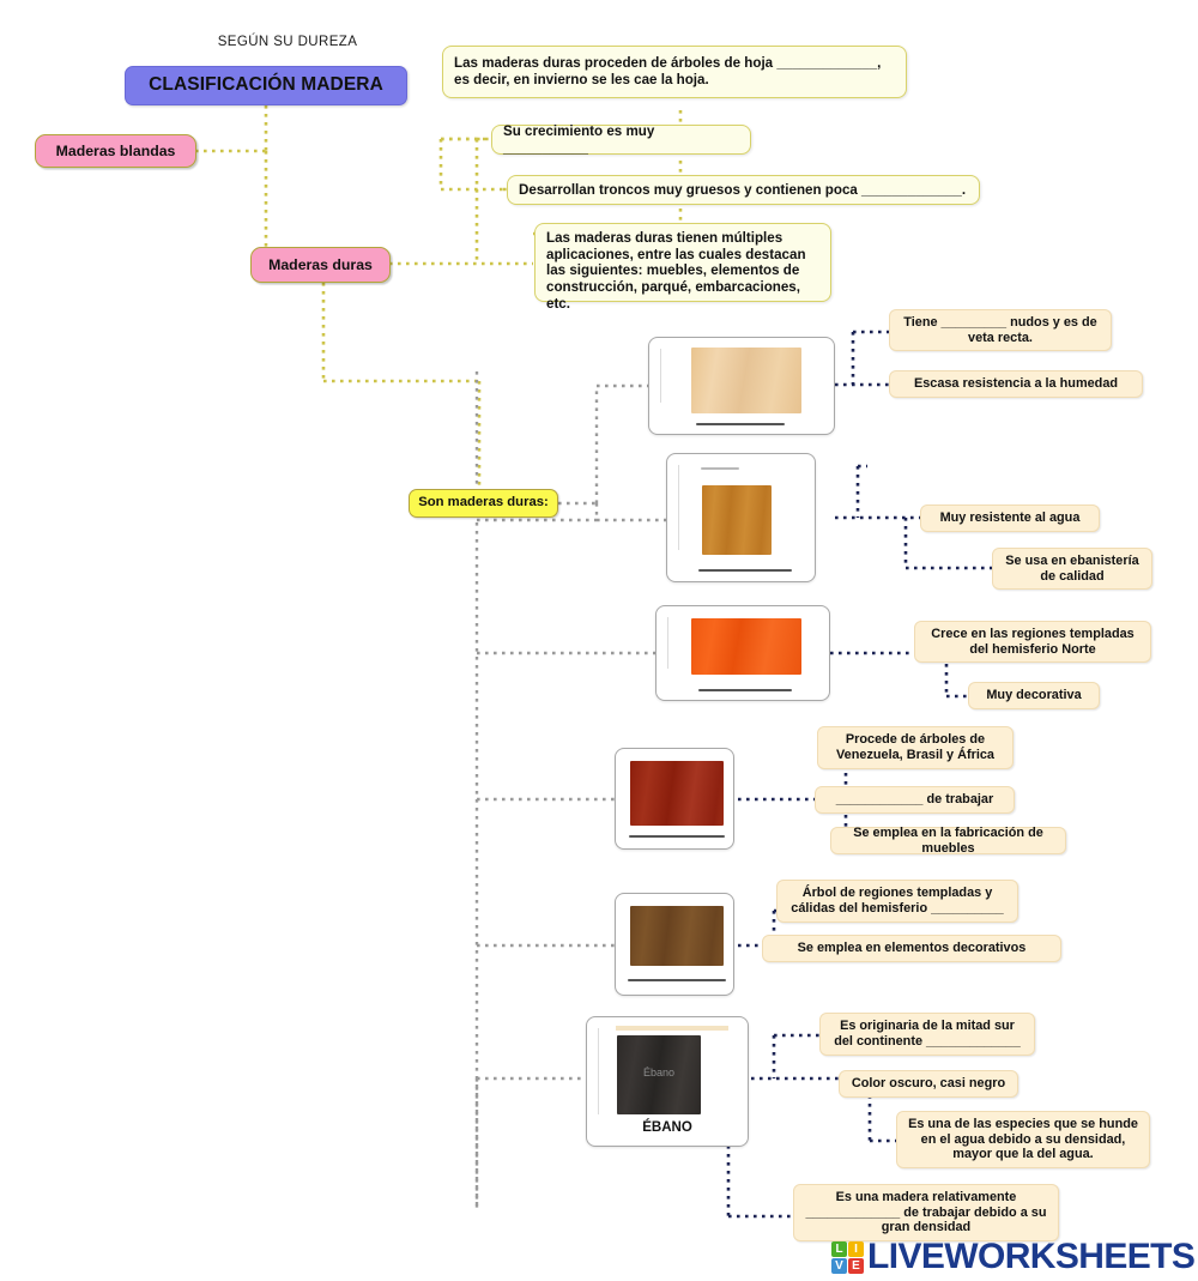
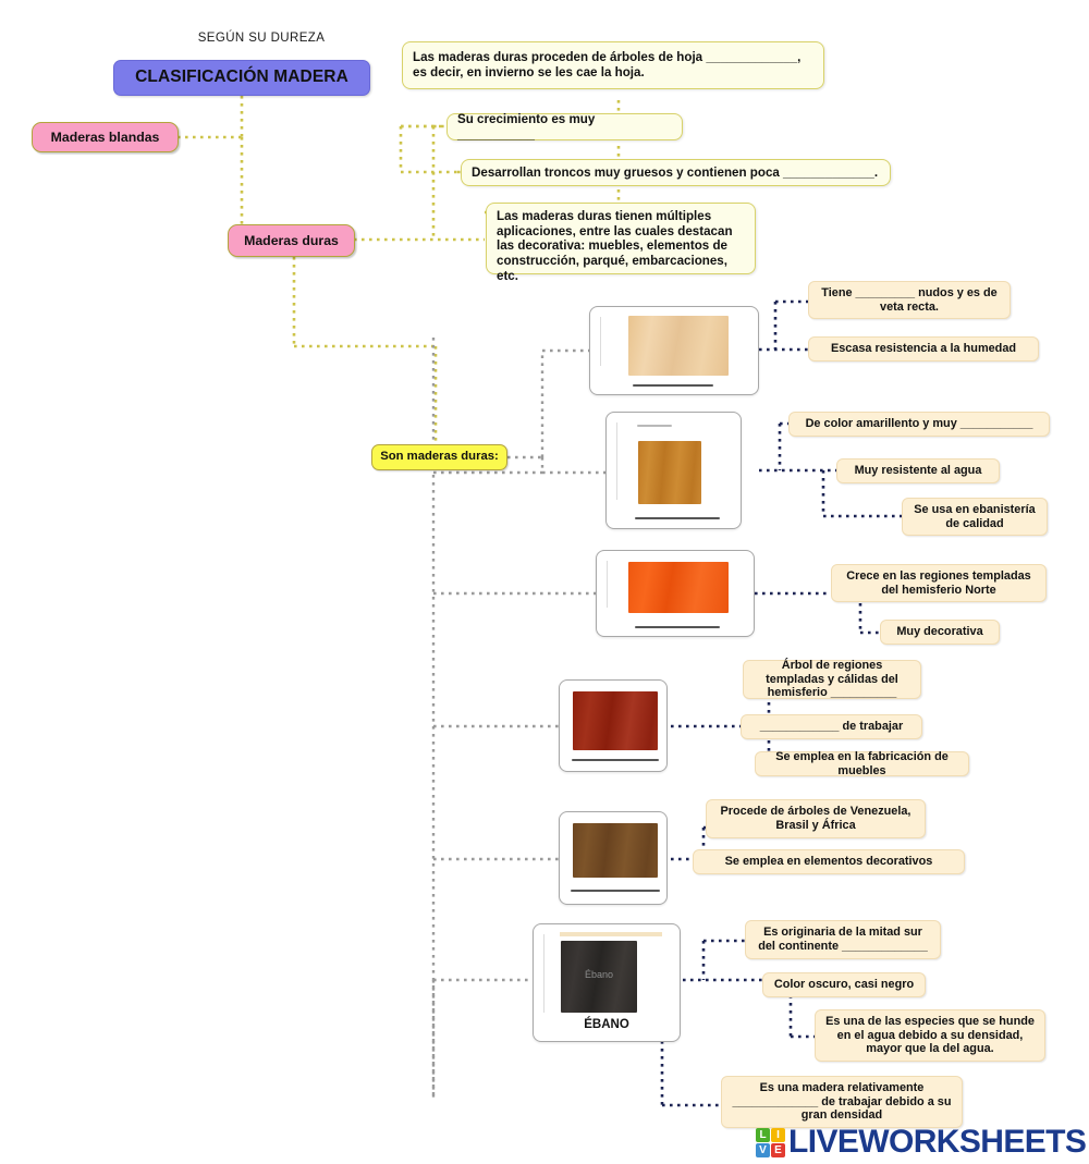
  SEGÚN SU DUREZA
  CLASIFICACIÓN MADERA
  Maderas blandas
  Maderas duras
  Las maderas duras proceden de árboles de hoja _____________, es decir, en invierno se les cae la hoja.
  Su crecimiento es muy ___________
  Desarrollan troncos muy gruesos y contienen poca _____________.
- Las maderas duras tienen múltiples aplicaciones, entre las cuales destacan las siguientes: muebles, elementos de construcción, parqué, embarcaciones, etc.
+ Las maderas duras tienen múltiples aplicaciones, entre las cuales destacan las decorativa: muebles, elementos de construcción, parqué, embarcaciones, etc.
  Son maderas duras:
  Tiene _________ nudos y es de veta recta.
  Escasa resistencia a la humedad
+ De color amarillento y muy ___________
  Muy resistente al agua
  Se usa en ebanistería de calidad
  Crece en las regiones templadas del hemisferio Norte
  Muy decorativa
- Procede de árboles de Venezuela, Brasil y África
+ Árbol de regiones templadas y cálidas del hemisferio __________
  ____________ de trabajar
  Se emplea en la fabricación de muebles
- Árbol de regiones templadas y cálidas del hemisferio __________
+ Procede de árboles de Venezuela, Brasil y África
  Se emplea en elementos decorativos
  Ébano
  ÉBANO
  Es originaria de la mitad sur del continente _____________
  Color oscuro, casi negro
  Es una de las especies que se hunde en el agua debido a su densidad, mayor que la del agua.
  Es una madera relativamente _____________ de trabajar debido a su gran densidad
  L
  I
  V
  E
  LIVEWORKSHEETS
